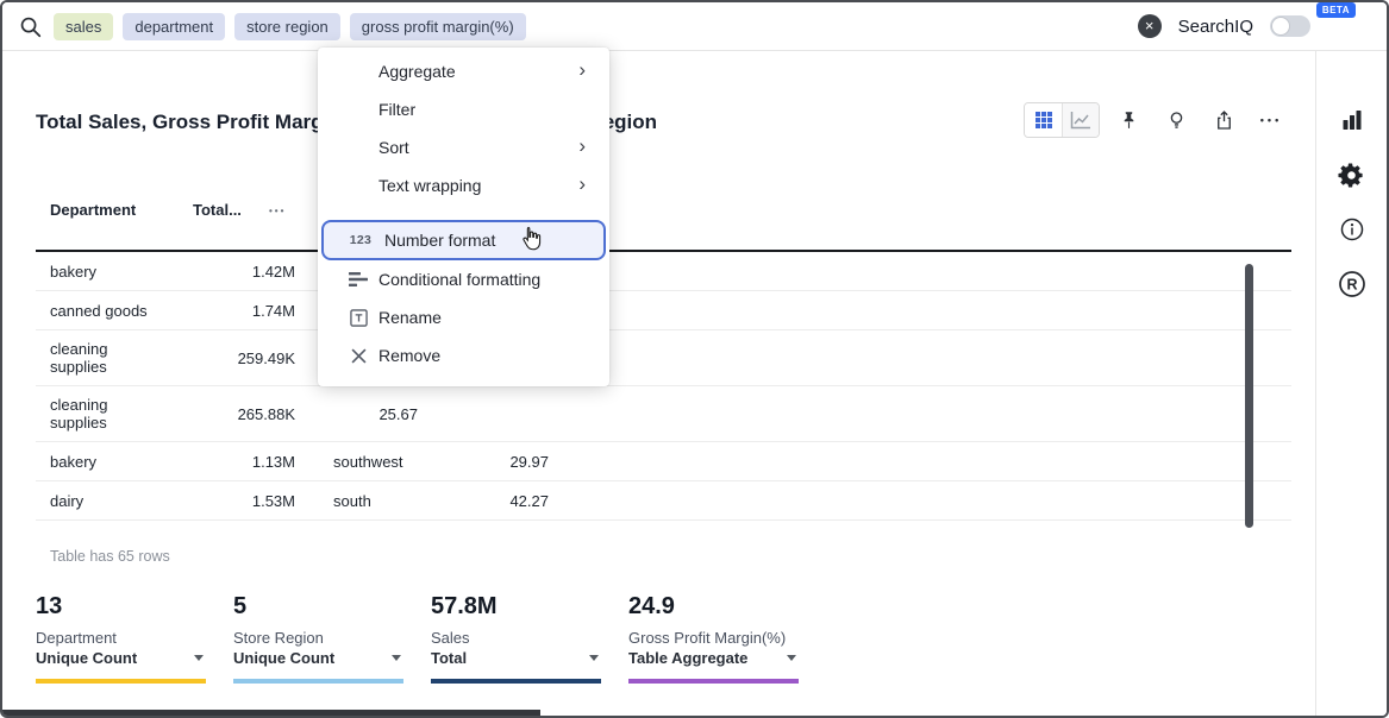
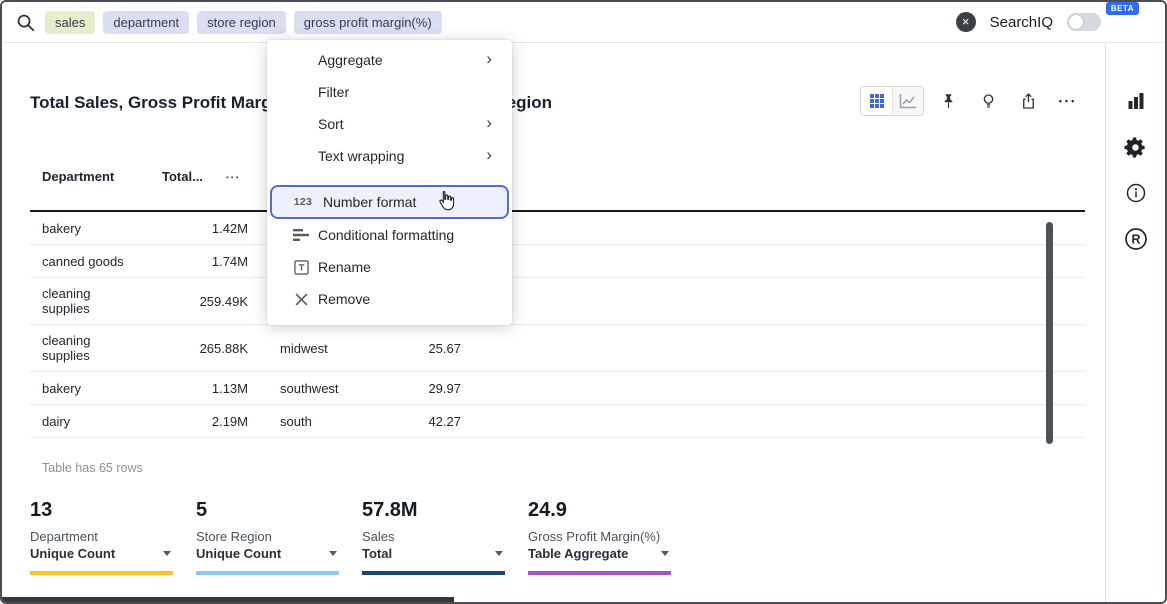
  sales
  department
  store region
  gross profit margin(%)
  ×
  SearchIQ
  BETA
  R
  •••
  Department
  Total...
  •••
  bakery
  1.42M
  canned goods
  1.74M
  cleaning supplies
  259.49K
  cleaning supplies
  265.88K
+ midwest
  25.67
  bakery
  1.13M
  southwest
  29.97
  dairy
- 1.53M
+ 2.19M
  south
  42.27
  Table has 65 rows
  Aggregate
  ›
  Filter
  Sort
  ›
  Text wrapping
  ›
  123
  Number format
  Conditional formatting
  Rename
  Remove
  13
  Department
  Unique Count
  5
  Store Region
  Unique Count
  57.8M
  Sales
  Total
  24.9
  Gross Profit Margin(%)
  Table Aggregate
